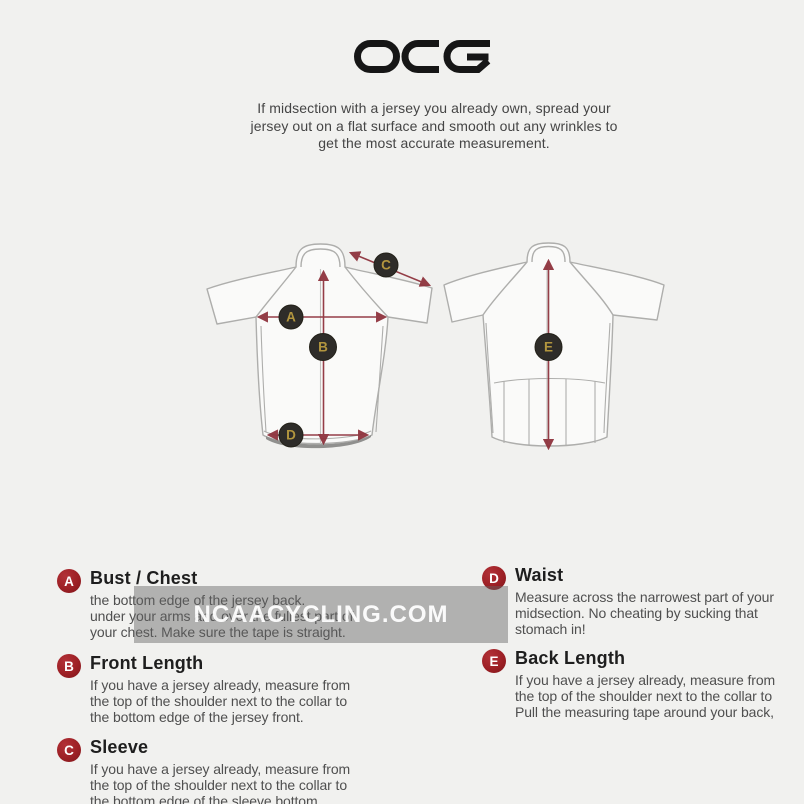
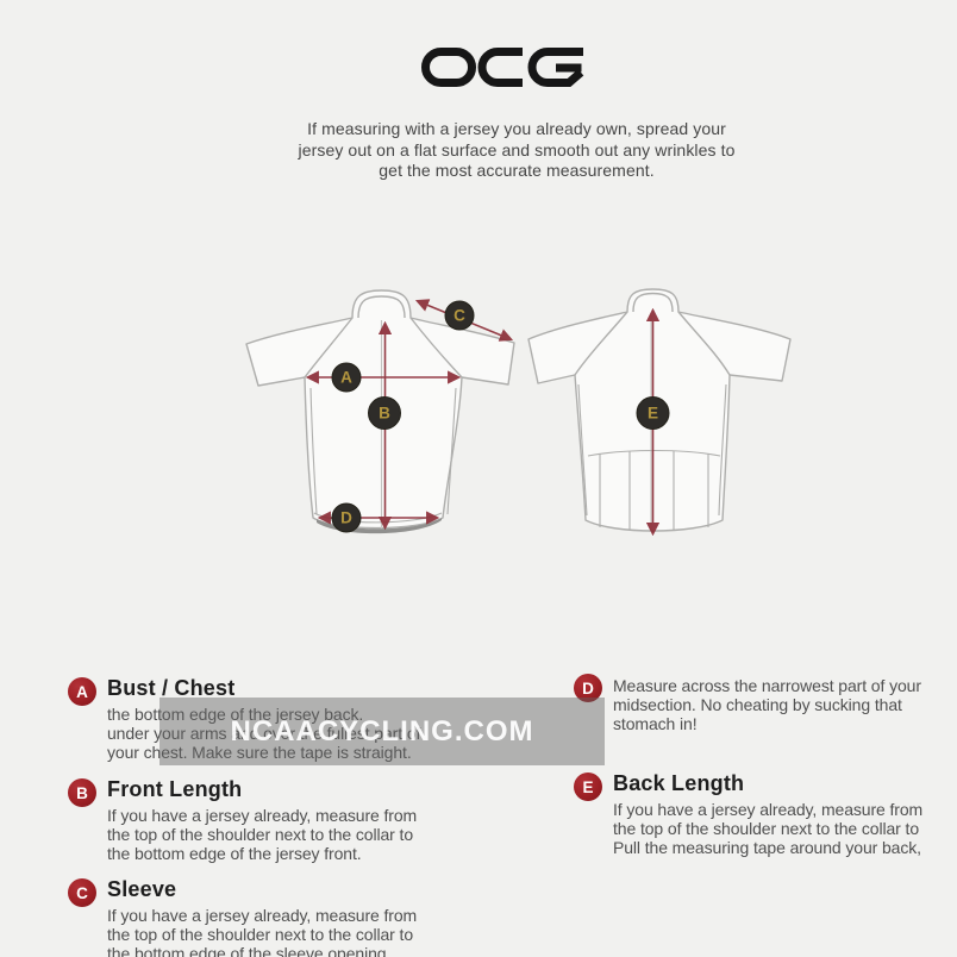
- If midsection with a jersey you already own, spread your
+ If measuring with a jersey you already own, spread your
  jersey out on a flat surface and smooth out any wrinkles to
  get the most accurate measurement.
  A
  B
  C
  D
  E
  A
  Bust / Chest
  the bottom edge of the jersey back.
  under your arms and over the fullest part of
  your chest. Make sure the tape is straight.
  B
  Front Length
  If you have a jersey already, measure from
  the top of the shoulder next to the collar to
  the bottom edge of the jersey front.
  C
  Sleeve
  If you have a jersey already, measure from
  the top of the shoulder next to the collar to
- the bottom edge of the sleeve bottom.
+ the bottom edge of the sleeve opening.
  D
- Waist
  Measure across the narrowest part of your
  midsection. No cheating by sucking that
  stomach in!
  E
  Back Length
  If you have a jersey already, measure from
  the top of the shoulder next to the collar to
  Pull the measuring tape around your back,
  NCAACYCLING.COM
